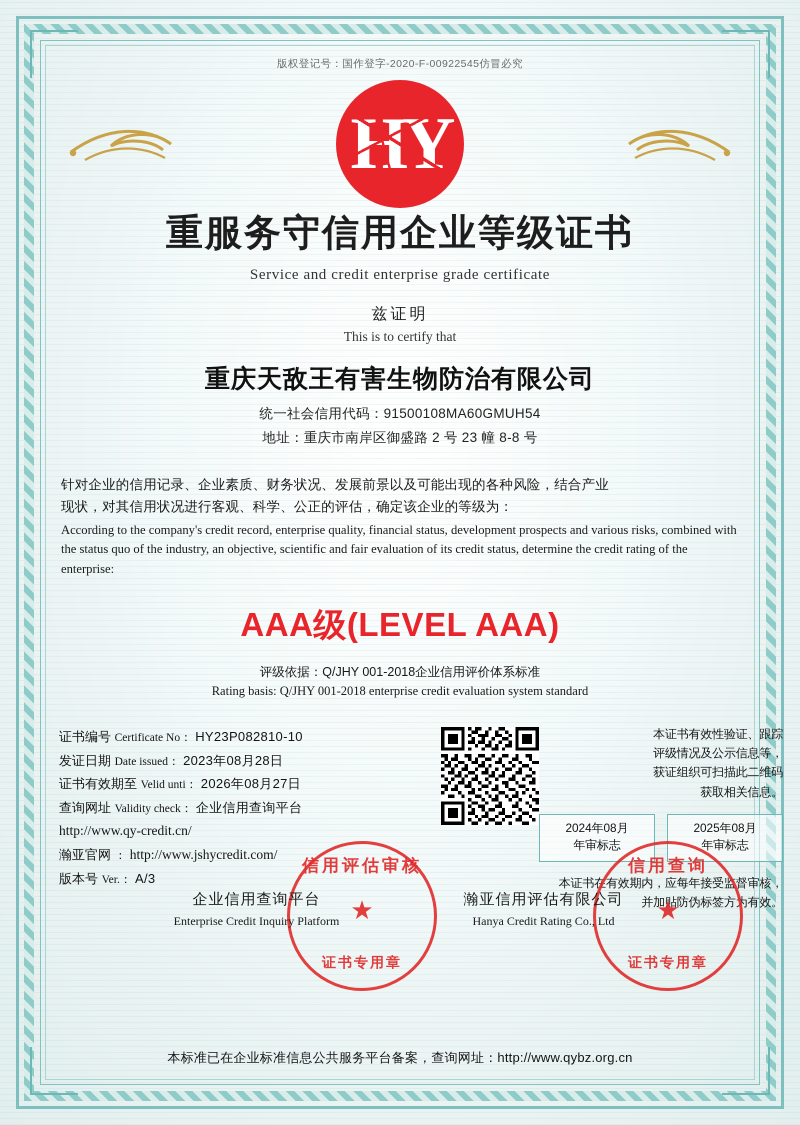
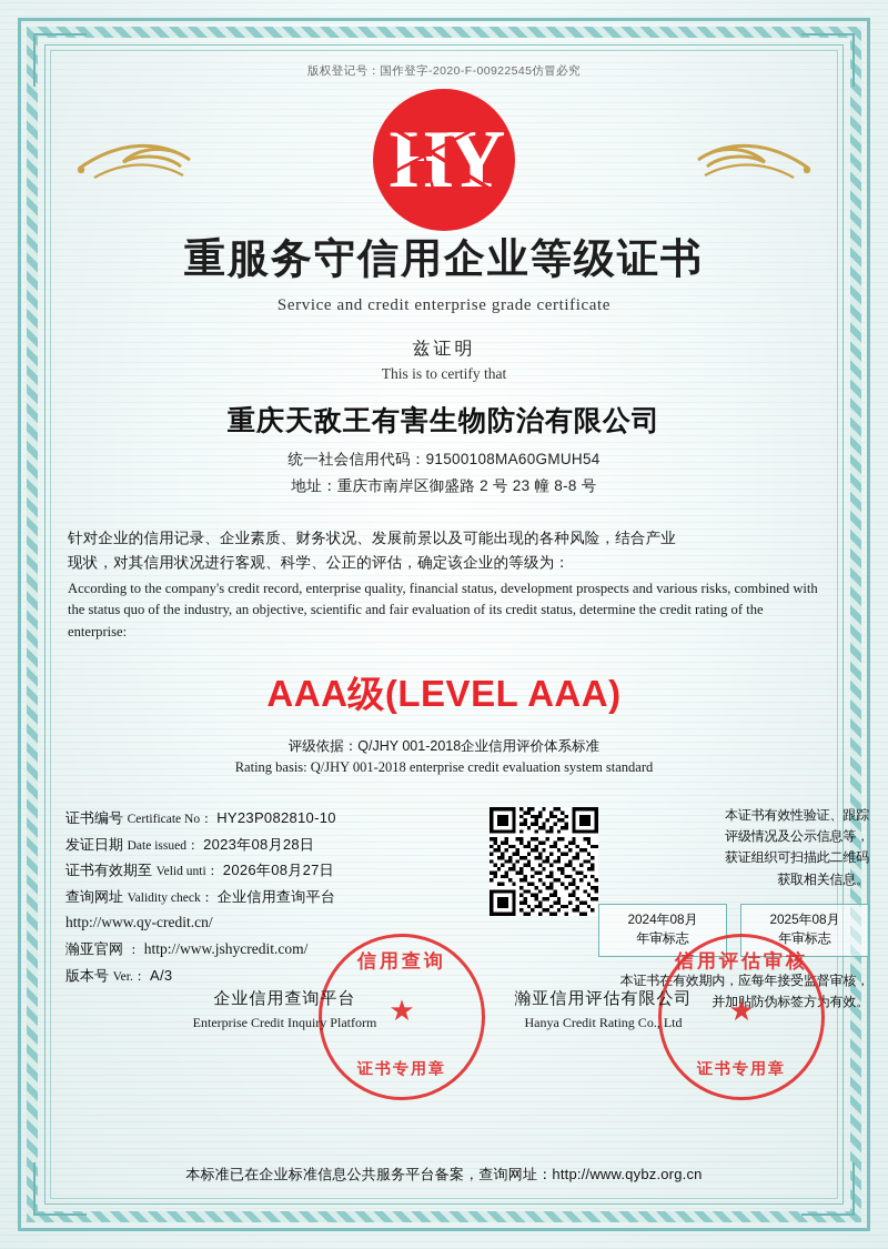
  版权登记号：国作登字-2020-F-00922545仿冒必究
  HY
  重服务守信用企业等级证书
  Service and credit enterprise grade certificate
  兹证明
  This is to certify that
  重庆天敌王有害生物防治有限公司
  统一社会信用代码：91500108MA60GMUH54
  地址：重庆市南岸区御盛路 2 号 23 幢 8-8 号
  针对企业的信用记录、企业素质、财务状况、发展前景以及可能出现的各种风险，结合产业
  现状，对其信用状况进行客观、科学、公正的评估，确定该企业的等级为：
  According to the company's credit record, enterprise quality, financial status, development prospects and various risks, combined with the status quo of the industry, an objective, scientific and fair evaluation of its credit status, determine the credit rating of the enterprise:
  AAA级(LEVEL AAA)
  评级依据：Q/JHY 001-2018企业信用评价体系标准
  Rating basis: Q/JHY 001-2018 enterprise credit evaluation system standard
  证书编号 Certificate No： HY23P082810-10
  发证日期 Date issued： 2023年08月28日
  证书有效期至 Velid unti： 2026年08月27日
  查询网址 Validity check： 企业信用查询平台
  http://www.qy-credit.cn/
  瀚亚官网 ： http://www.jshycredit.com/
  版本号 Ver.： A/3
  本证书有效性验证、跟踪
  评级情况及公示信息等，
  获证组织可扫描此二维码
  获取相关信息。
  2024年08月
  年审标志
  2025年08月
  年审标志
  本证书在有效期内，应每年接受监督审核，
  并加贴防伪标签方为有效。
- 信用评估审核
+ 信用查询
  ★
  证书专用章
- 信用查询
+ 信用评估审核
  ★
  证书专用章
  企业信用查询平台
  Enterprise Credit Inquiry Platform
  瀚亚信用评估有限公司
  Hanya Credit Rating Co., Ltd
  本标准已在企业标准信息公共服务平台备案，查询网址：http://www.qybz.org.cn
